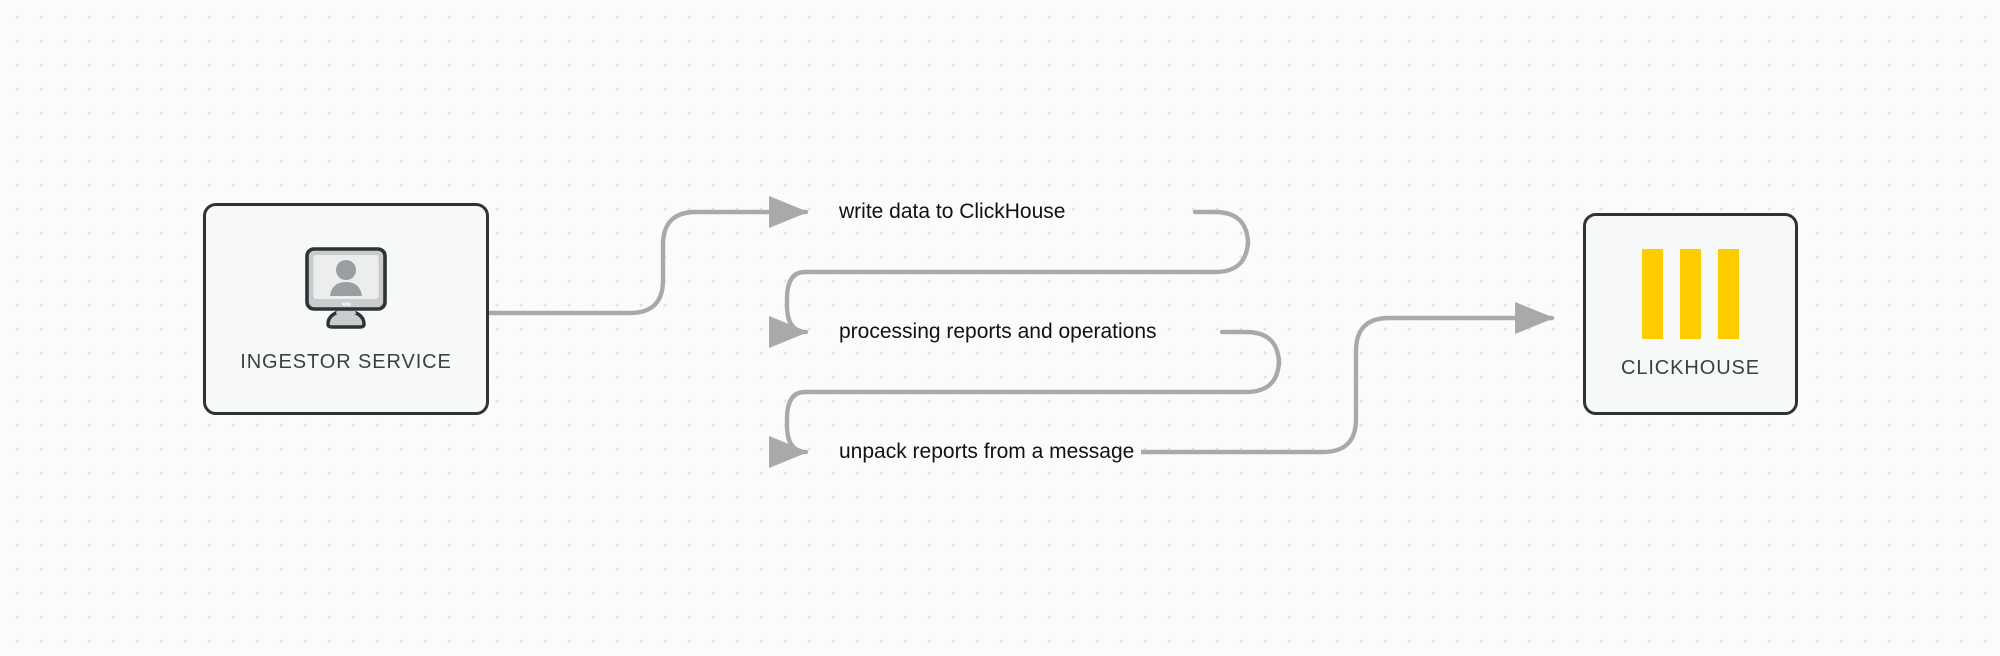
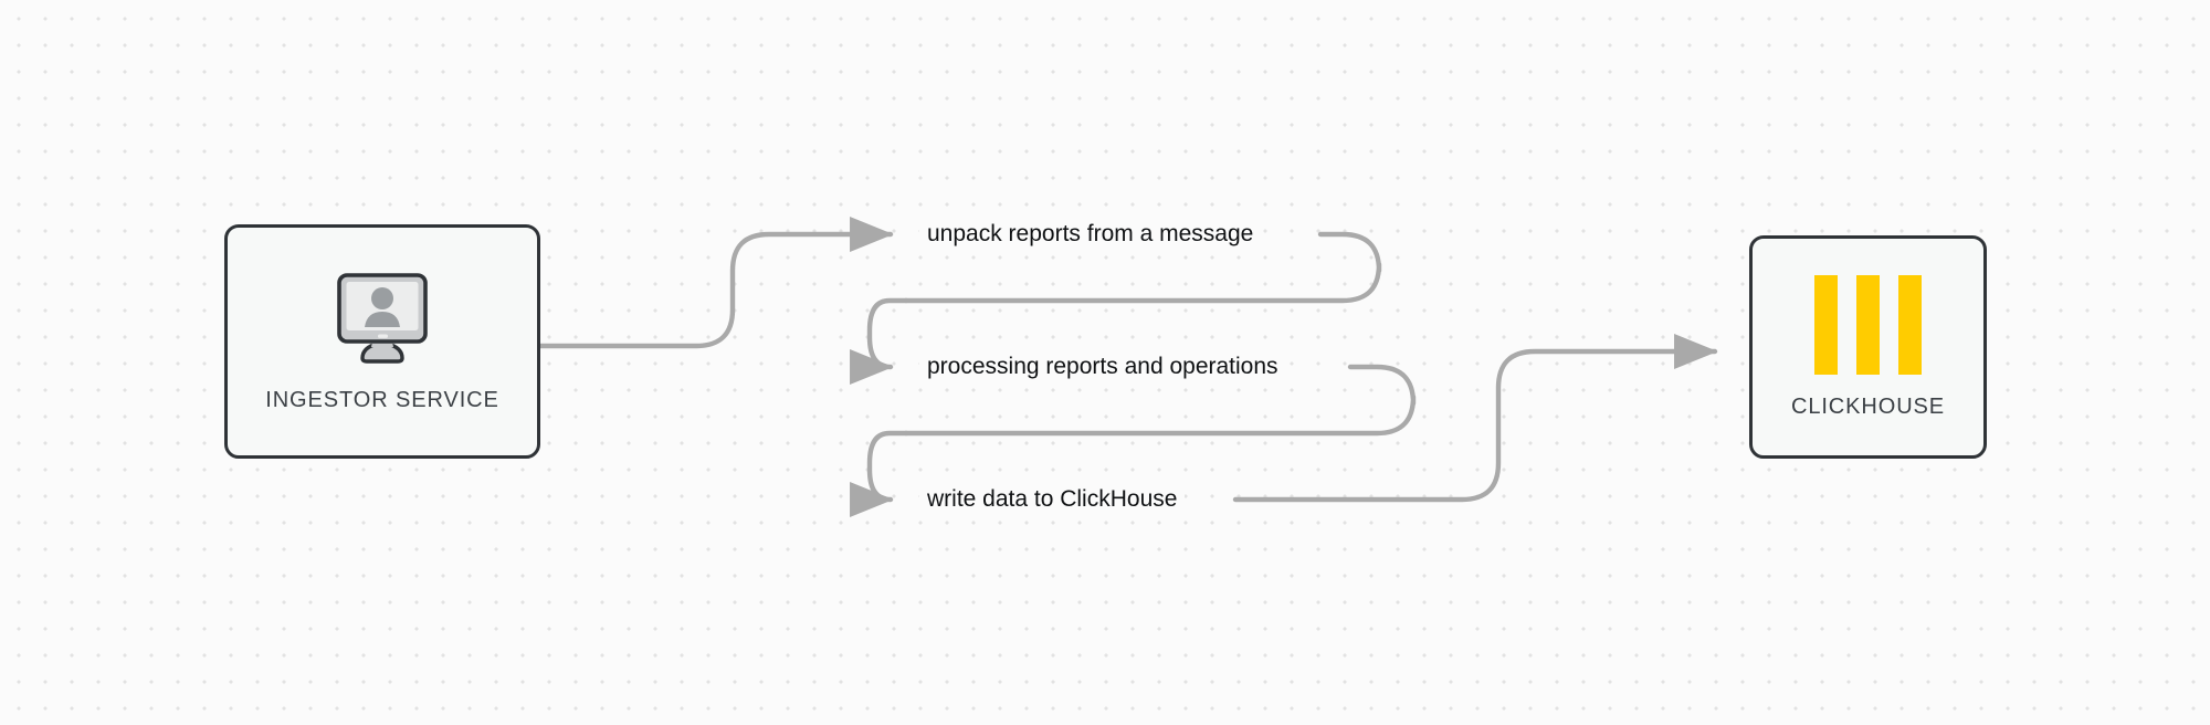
  INGESTOR SERVICE
  CLICKHOUSE
- write data to ClickHouse
+ unpack reports from a message
  processing reports and operations
- unpack reports from a message
+ write data to ClickHouse
